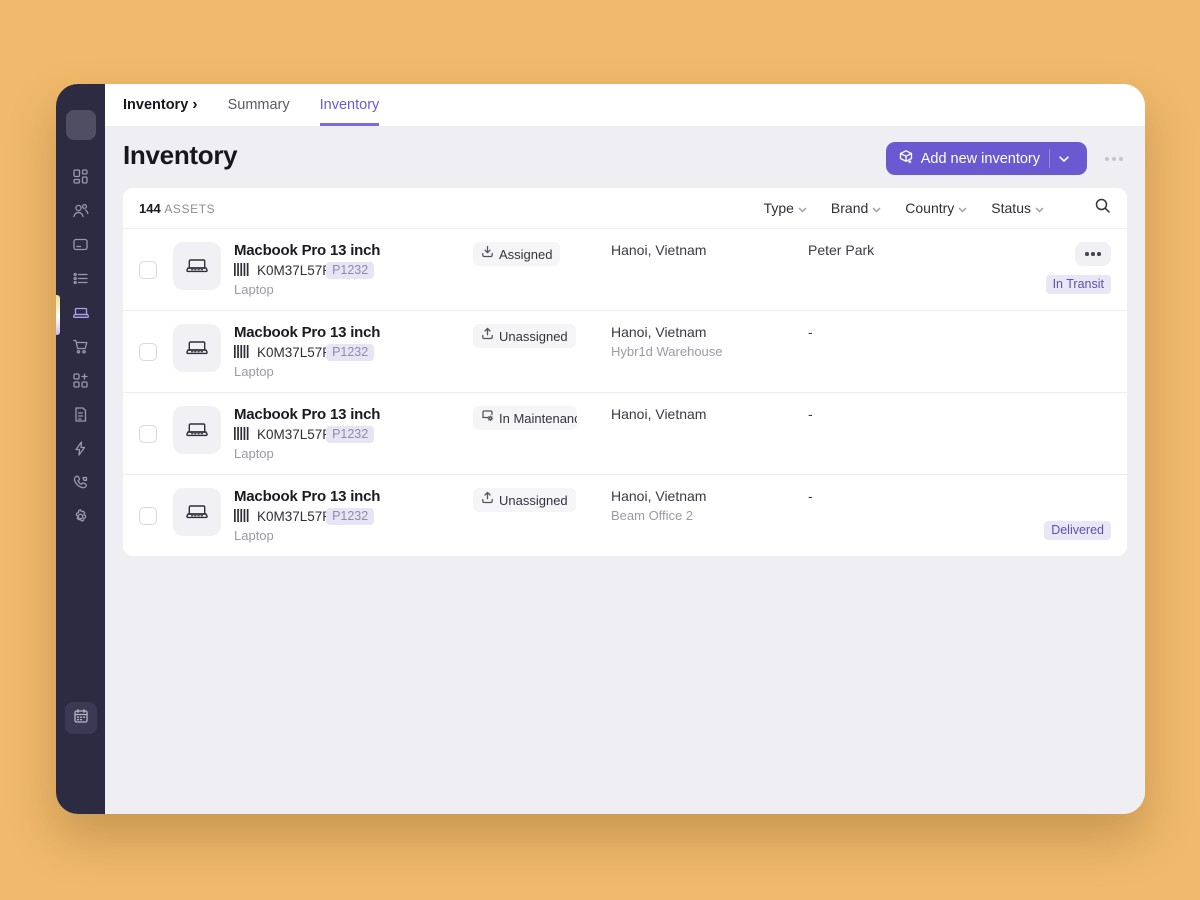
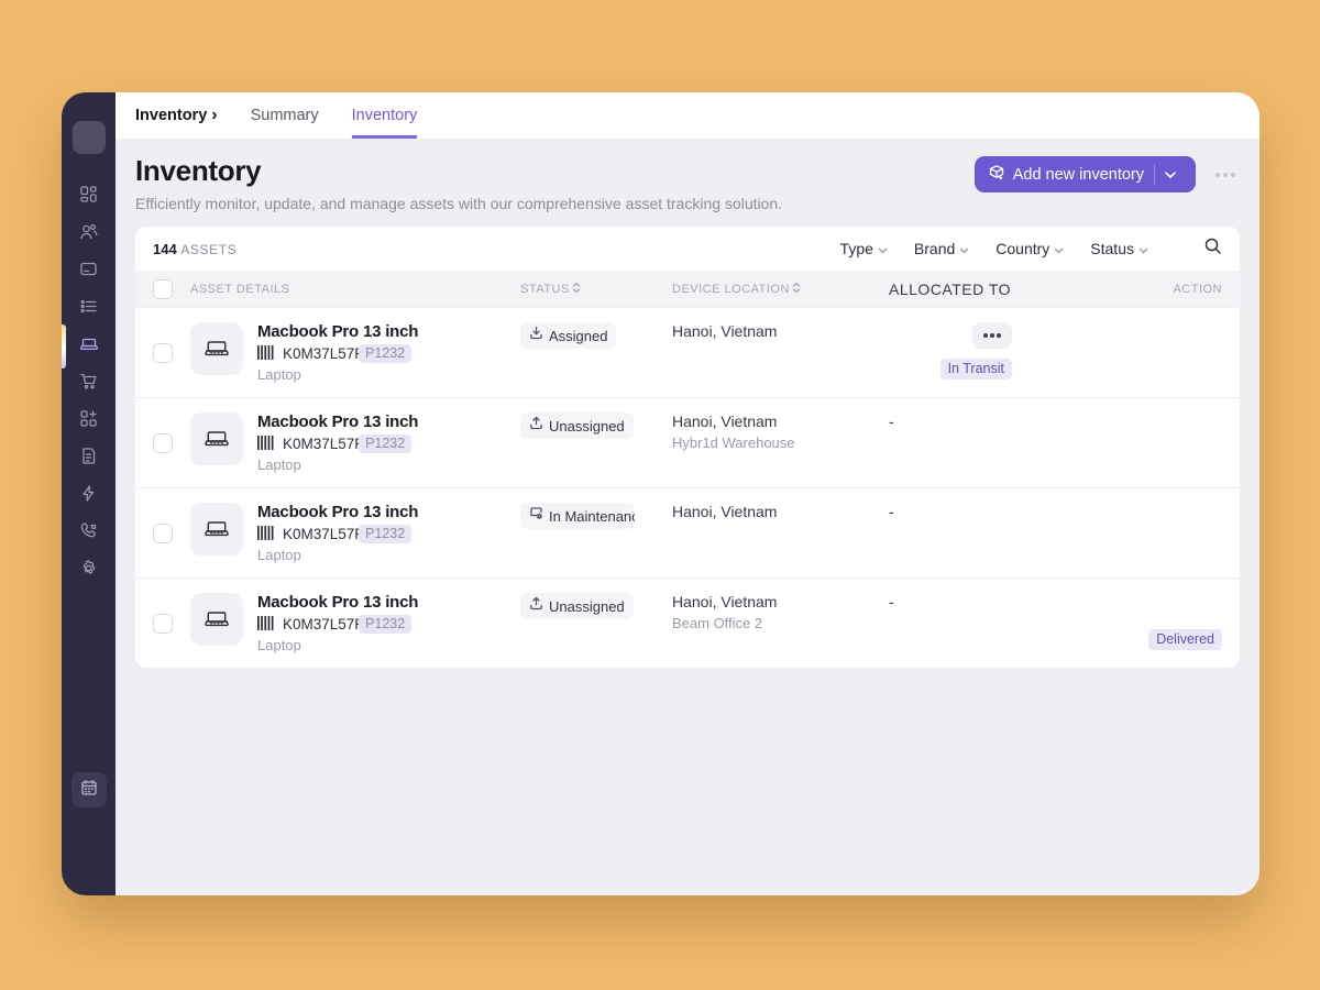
  Inventory
  ›
  Summary
  Inventory
  Inventory
+ Efficiently monitor, update, and manage assets with our comprehensive asset tracking solution.
  Add new inventory
  144 ASSETS
  Type
  Brand
  Country
  Status
+ ASSET DETAILS
+ STATUS
+ DEVICE LOCATION
+ ALLOCATED TO
+ ACTION
  Macbook Pro 13 inch
  K0M37L57
  P1232
  Laptop
  Assigned
  Hanoi, Vietnam
- Peter Park
  In Transit
  Macbook Pro 13 inch
  K0M37L57
  P1232
  Laptop
  Unassigned
  Hanoi, Vietnam
  Hybr1d Warehouse
  -
  Macbook Pro 13 inch
  K0M37L57
  P1232
  Laptop
  In Maintenan
  Hanoi, Vietnam
  -
  Macbook Pro 13 inch
  K0M37L57
  P1232
  Laptop
  Unassigned
  Hanoi, Vietnam
  Beam Office 2
  -
  Delivered
